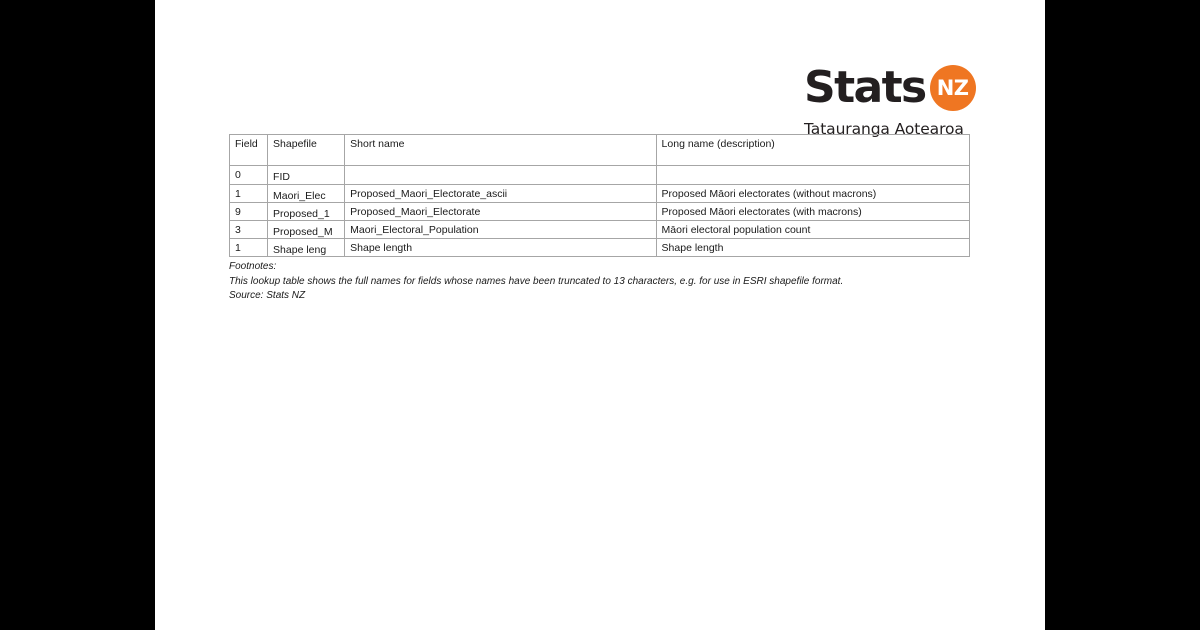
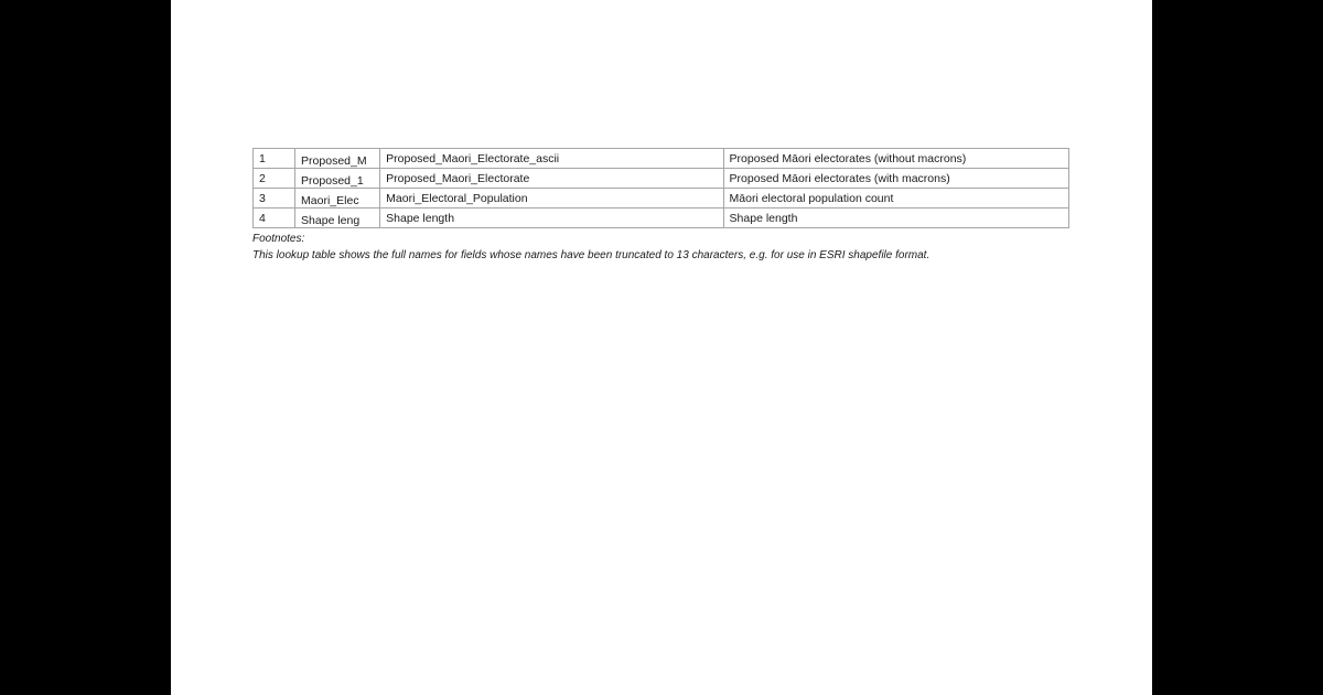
- Stats
- NZ
- Tatauranga Aotearoa
- Field	Shapefile	Short name	Long name (description)
- 0	FID
- 1	Maori_Elec	Proposed_Maori_Electorate_ascii	Proposed Māori electorates (without macrons)
+ 1	Proposed_M	Proposed_Maori_Electorate_ascii	Proposed Māori electorates (without macrons)
- 9	Proposed_1	Proposed_Maori_Electorate	Proposed Māori electorates (with macrons)
+ 2	Proposed_1	Proposed_Maori_Electorate	Proposed Māori electorates (with macrons)
- 3	Proposed_M	Maori_Electoral_Population	Māori electoral population count
+ 3	Maori_Elec	Maori_Electoral_Population	Māori electoral population count
- 1	Shape leng	Shape length	Shape length
+ 4	Shape leng	Shape length	Shape length
  Footnotes:
  This lookup table shows the full names for fields whose names have been truncated to 13 characters, e.g. for use in ESRI shapefile format.
- Source: Stats NZ
